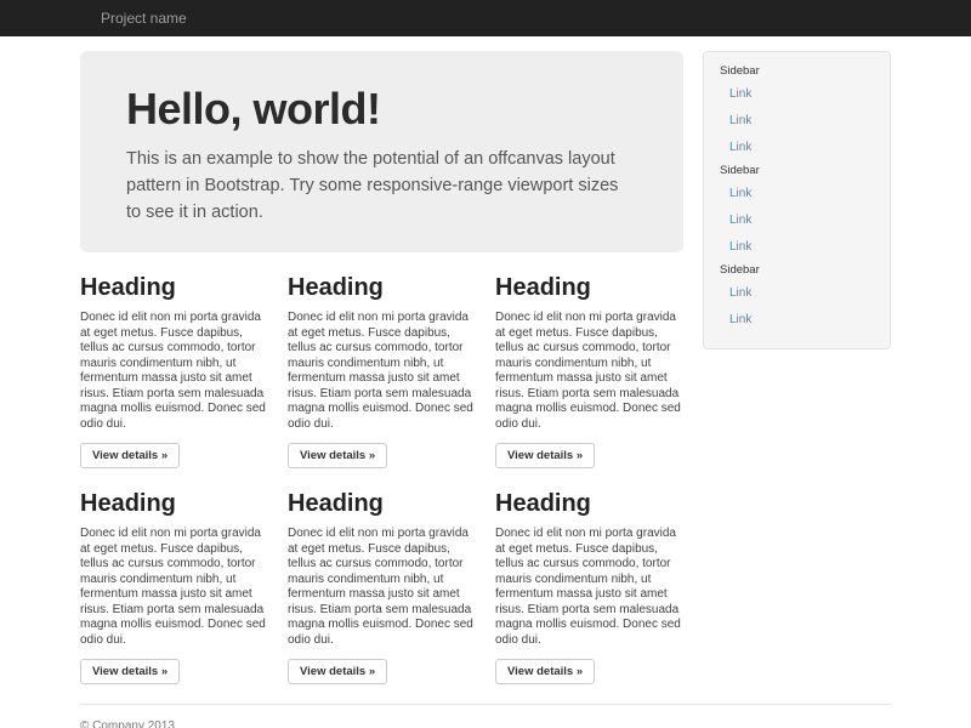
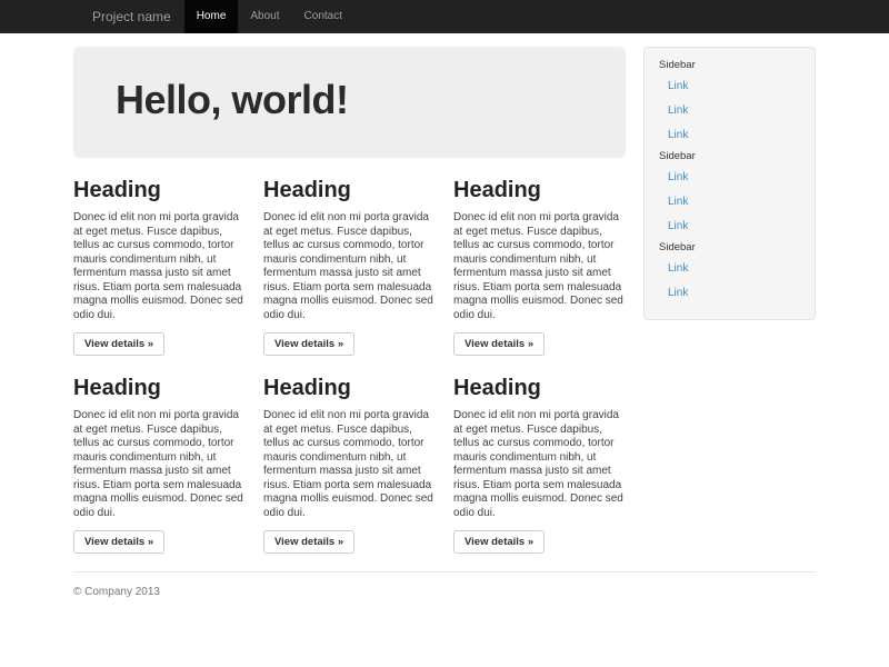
  Project name
+ Home
+ About
+ Contact
  Hello, world!
- This is an example to show the potential of an offcanvas layout pattern in Bootstrap. Try some responsive-range viewport sizes to see it in action.
  Heading
  Donec id elit non mi porta gravida at eget metus. Fusce dapibus, tellus ac cursus commodo, tortor mauris condimentum nibh, ut fermentum massa justo sit amet risus. Etiam porta sem malesuada magna mollis euismod. Donec sed odio dui.
  View details »
  Heading
  Donec id elit non mi porta gravida at eget metus. Fusce dapibus, tellus ac cursus commodo, tortor mauris condimentum nibh, ut fermentum massa justo sit amet risus. Etiam porta sem malesuada magna mollis euismod. Donec sed odio dui.
  View details »
  Heading
  Donec id elit non mi porta gravida at eget metus. Fusce dapibus, tellus ac cursus commodo, tortor mauris condimentum nibh, ut fermentum massa justo sit amet risus. Etiam porta sem malesuada magna mollis euismod. Donec sed odio dui.
  View details »
  Heading
  Donec id elit non mi porta gravida at eget metus. Fusce dapibus, tellus ac cursus commodo, tortor mauris condimentum nibh, ut fermentum massa justo sit amet risus. Etiam porta sem malesuada magna mollis euismod. Donec sed odio dui.
  View details »
  Heading
  Donec id elit non mi porta gravida at eget metus. Fusce dapibus, tellus ac cursus commodo, tortor mauris condimentum nibh, ut fermentum massa justo sit amet risus. Etiam porta sem malesuada magna mollis euismod. Donec sed odio dui.
  View details »
  Heading
  Donec id elit non mi porta gravida at eget metus. Fusce dapibus, tellus ac cursus commodo, tortor mauris condimentum nibh, ut fermentum massa justo sit amet risus. Etiam porta sem malesuada magna mollis euismod. Donec sed odio dui.
  View details »
  Sidebar
  Link
  Link
  Link
  Sidebar
  Link
  Link
  Link
  Sidebar
  Link
  Link
  © Company 2013
